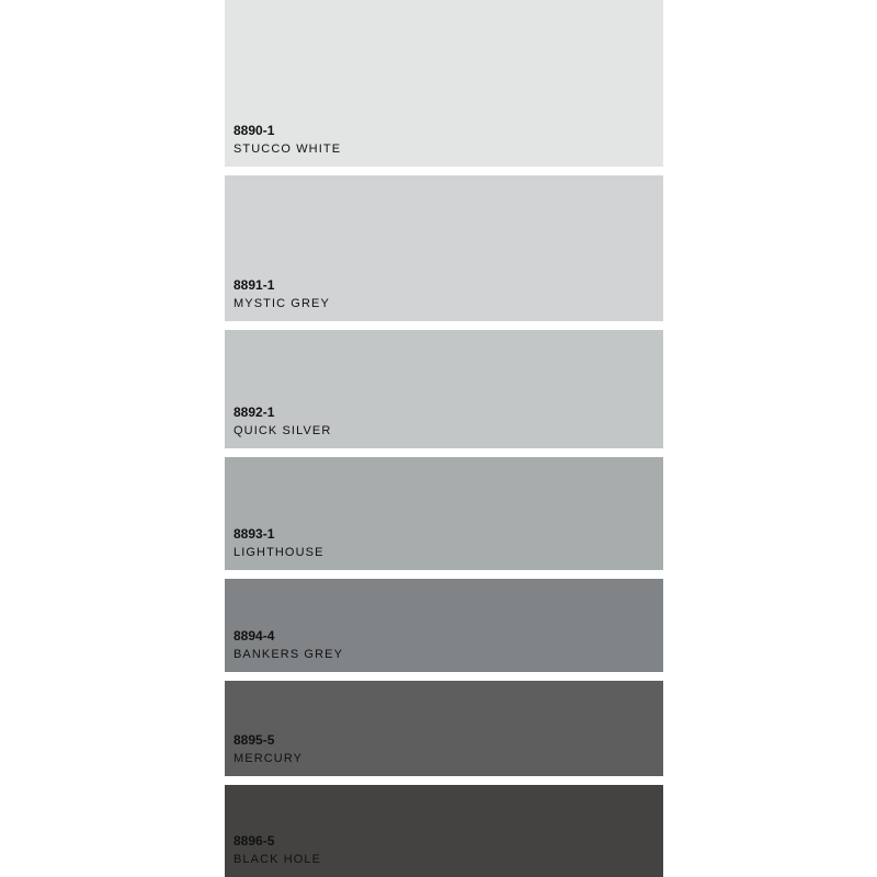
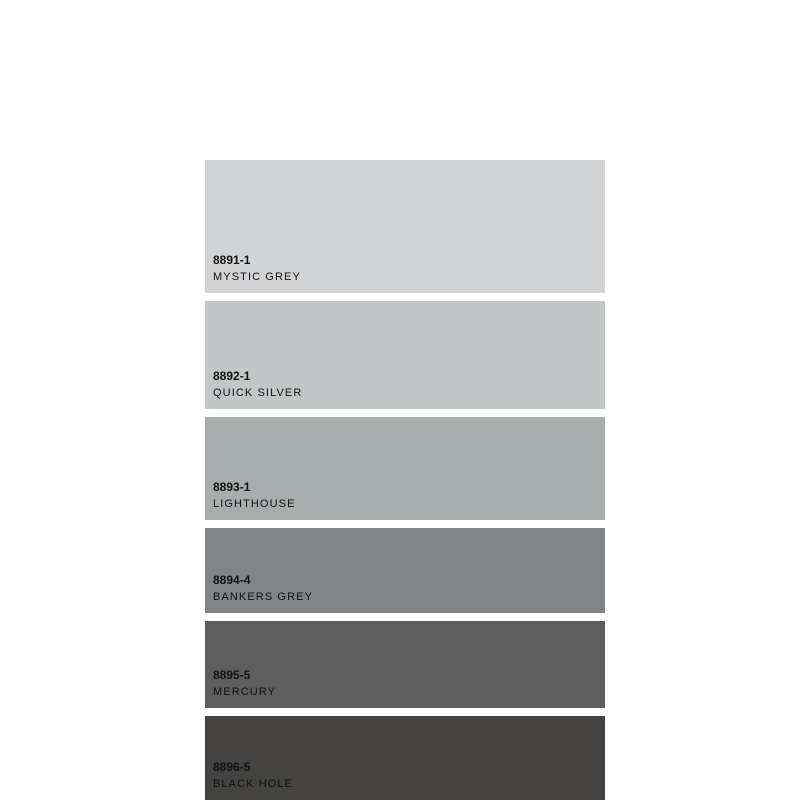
- 8890-1
- STUCCO WHITE
  8891-1
  MYSTIC GREY
  8892-1
  QUICK SILVER
  8893-1
  LIGHTHOUSE
  8894-4
  BANKERS GREY
  8895-5
  MERCURY
  8896-5
  BLACK HOLE
